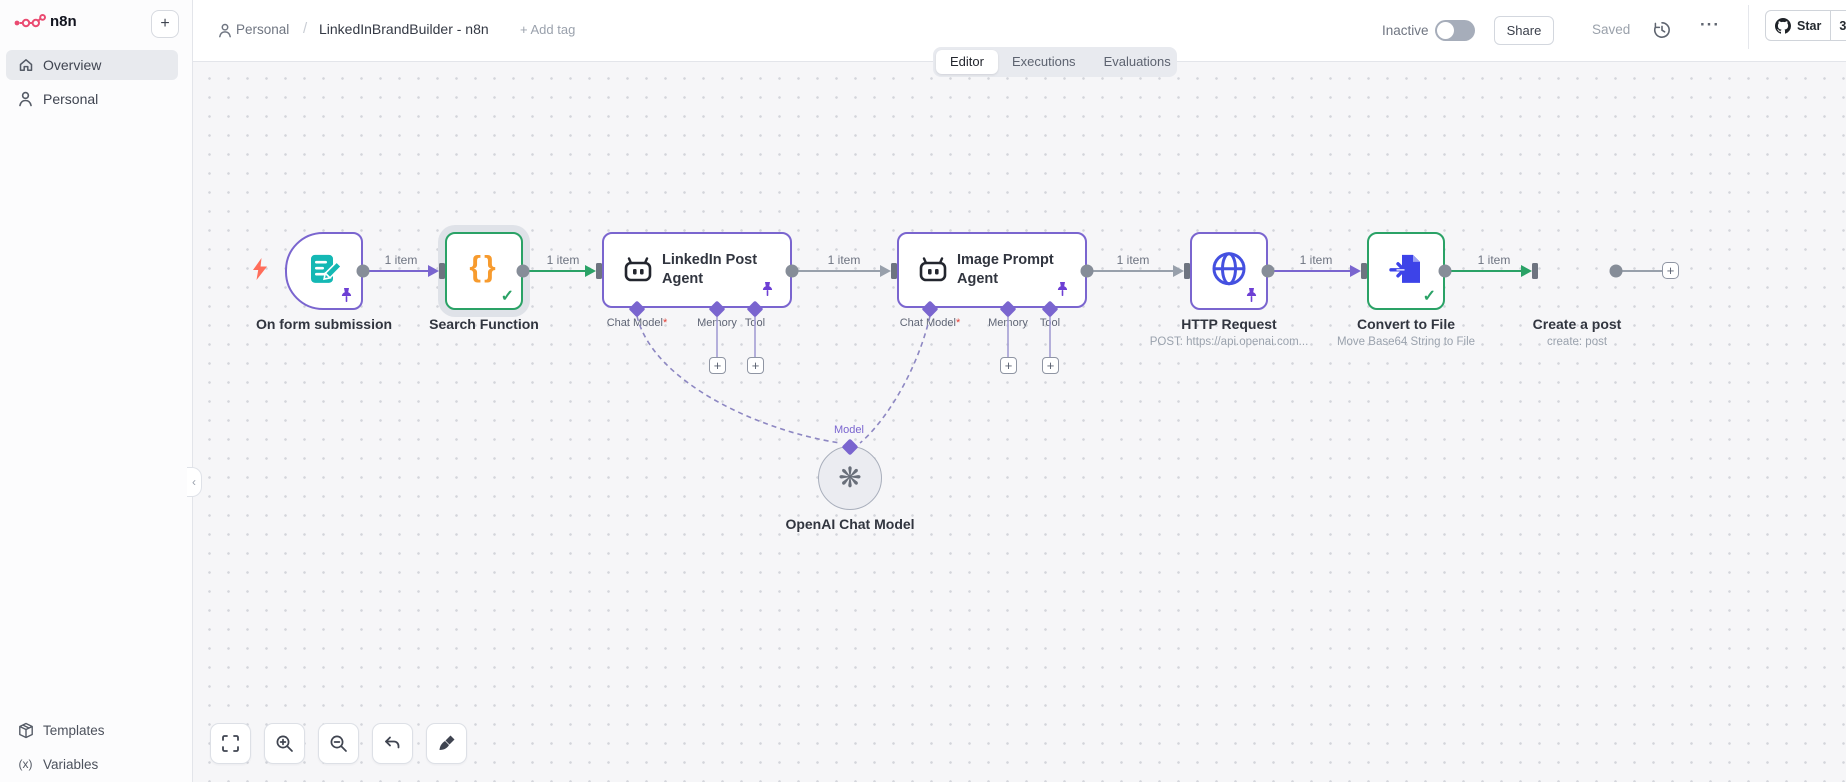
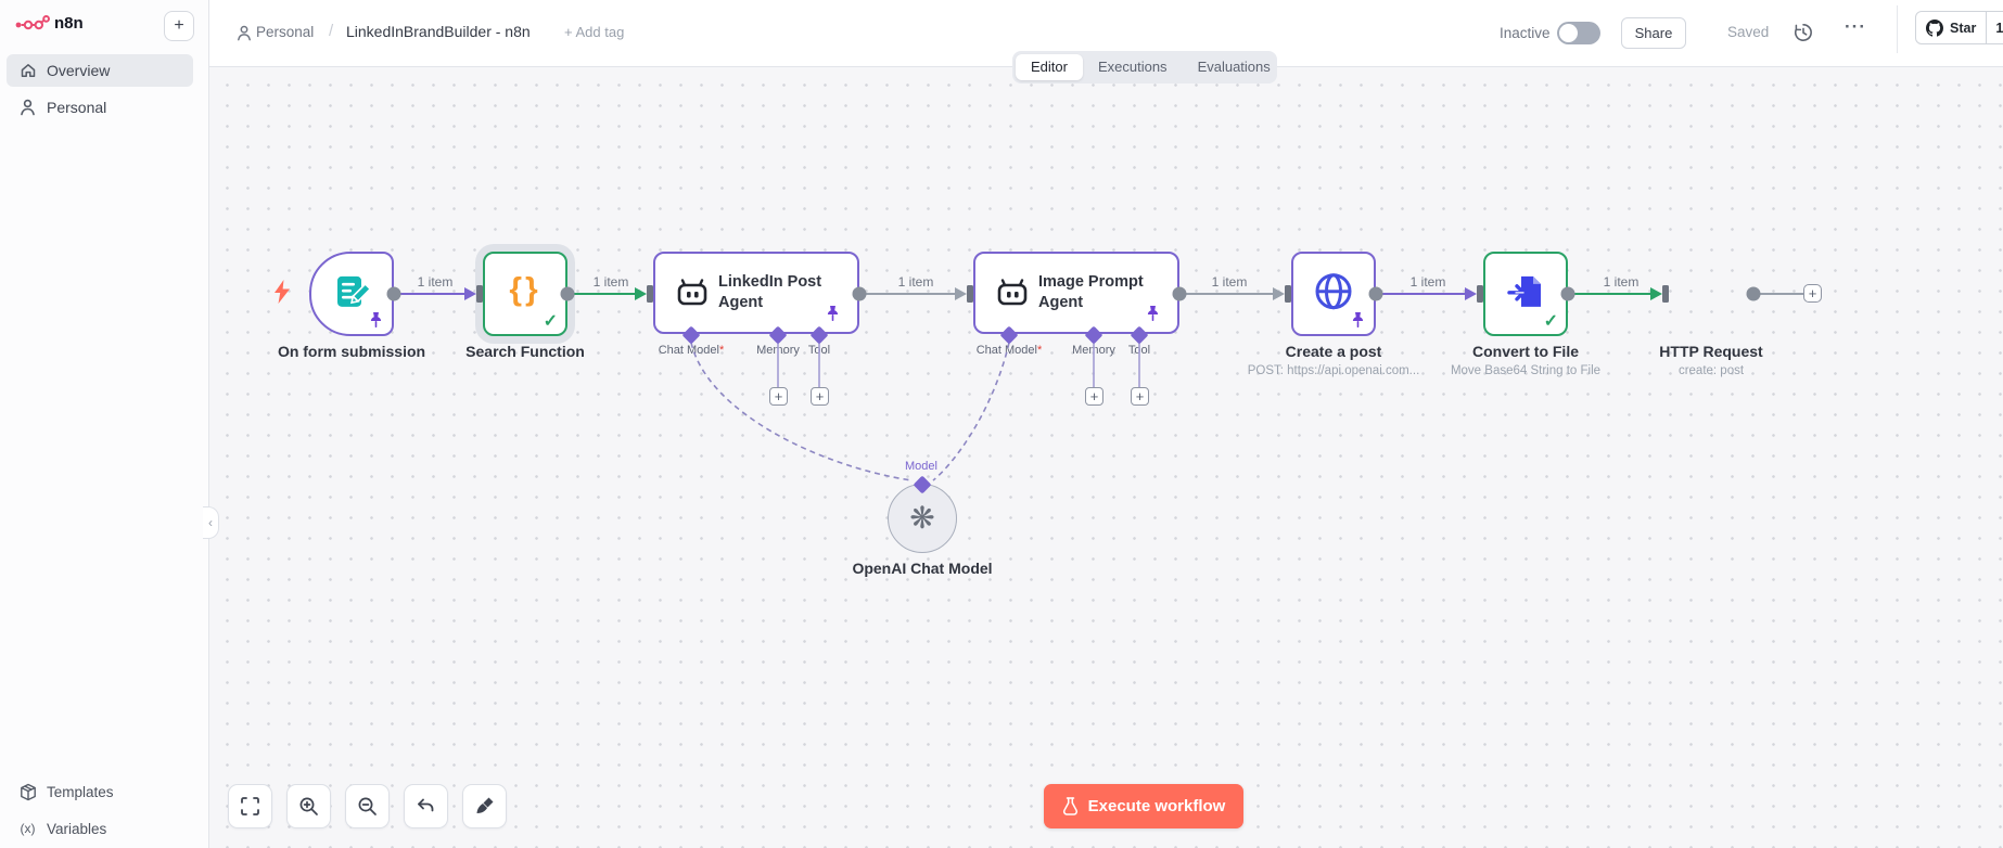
  {}
  ✓
  LinkedIn Post
  Agent
  Image Prompt
  Agent
  ✓
  ❋
  On form submission
  Search Function
- HTTP Request
+ Create a post
  POST: https://api.openai.com...
  Convert to File
  Move Base64 String to File
- Create a post
+ HTTP Request
  create: post
  OpenAI Chat Model
  Model
  1 item
  1 item
  1 item
  1 item
  1 item
  1 item
  Chat Model*
  Meory
  Tool
  Chat Model*
  Meory
  Tool
  +
  +
  +
  +
  +
+ Execute workflow
  Personal
  /
  LinkedInBrandBuilder - n8n
  + Add tag
  Inactive
  Share
  Saved
  ···
  Star
- 3
+ 1
  Editor
  Executions
  Evaluations
  n8n
  +
  Overview
  Personal
  Templates
  (x)
  Variables
  ‹
